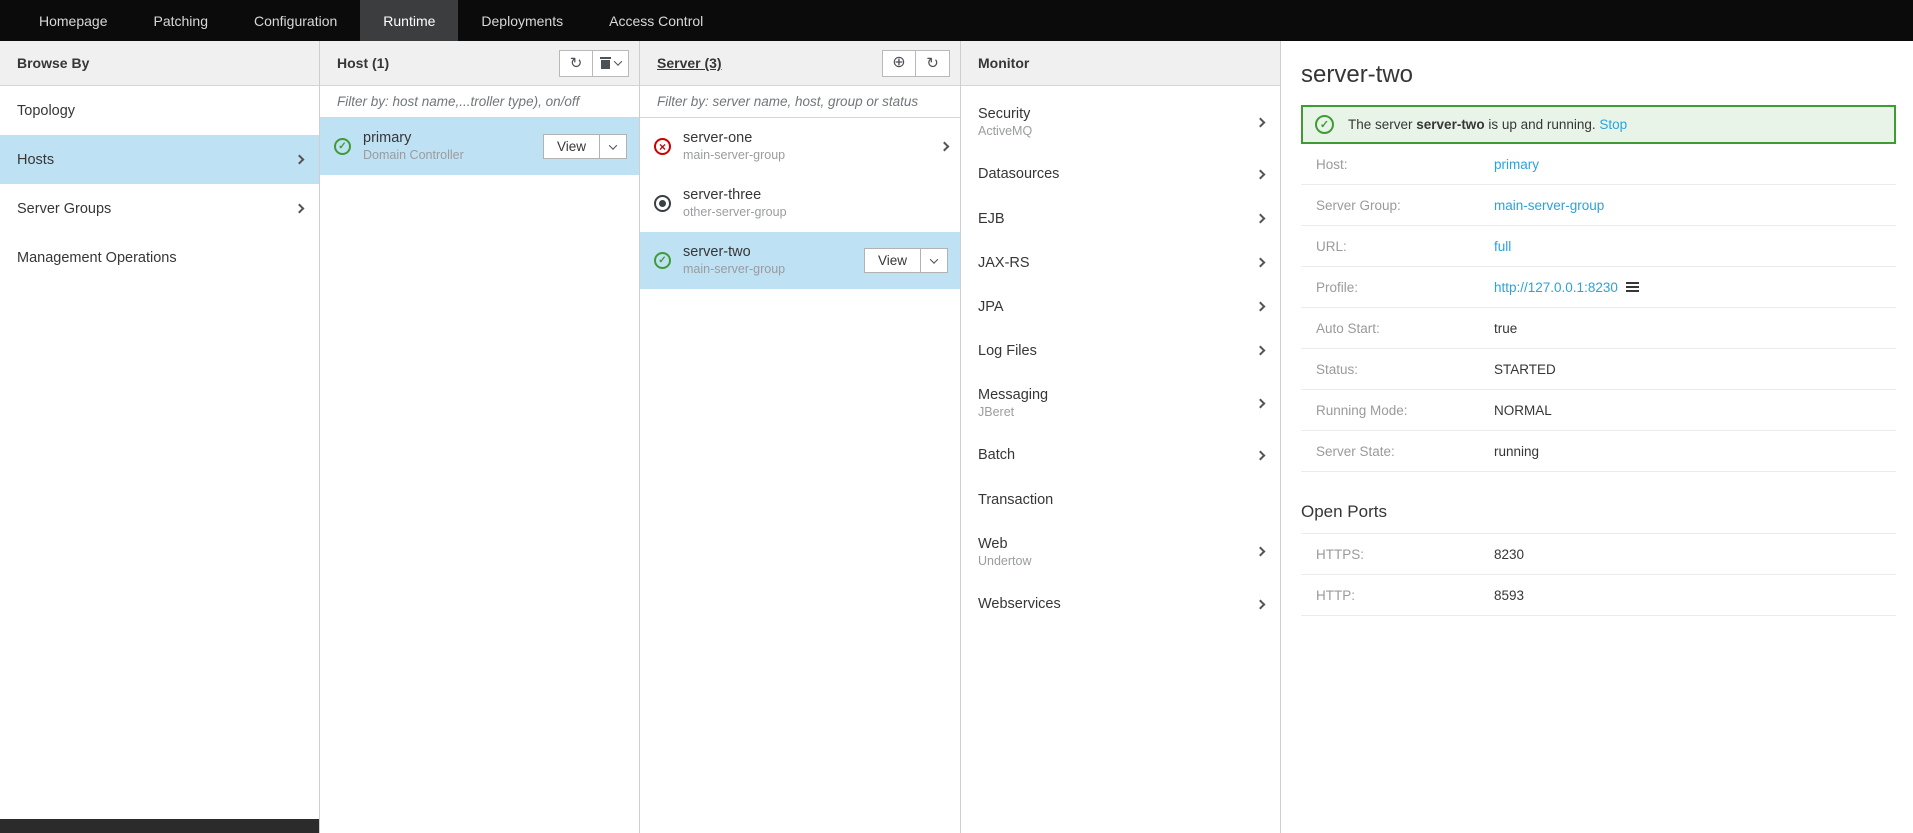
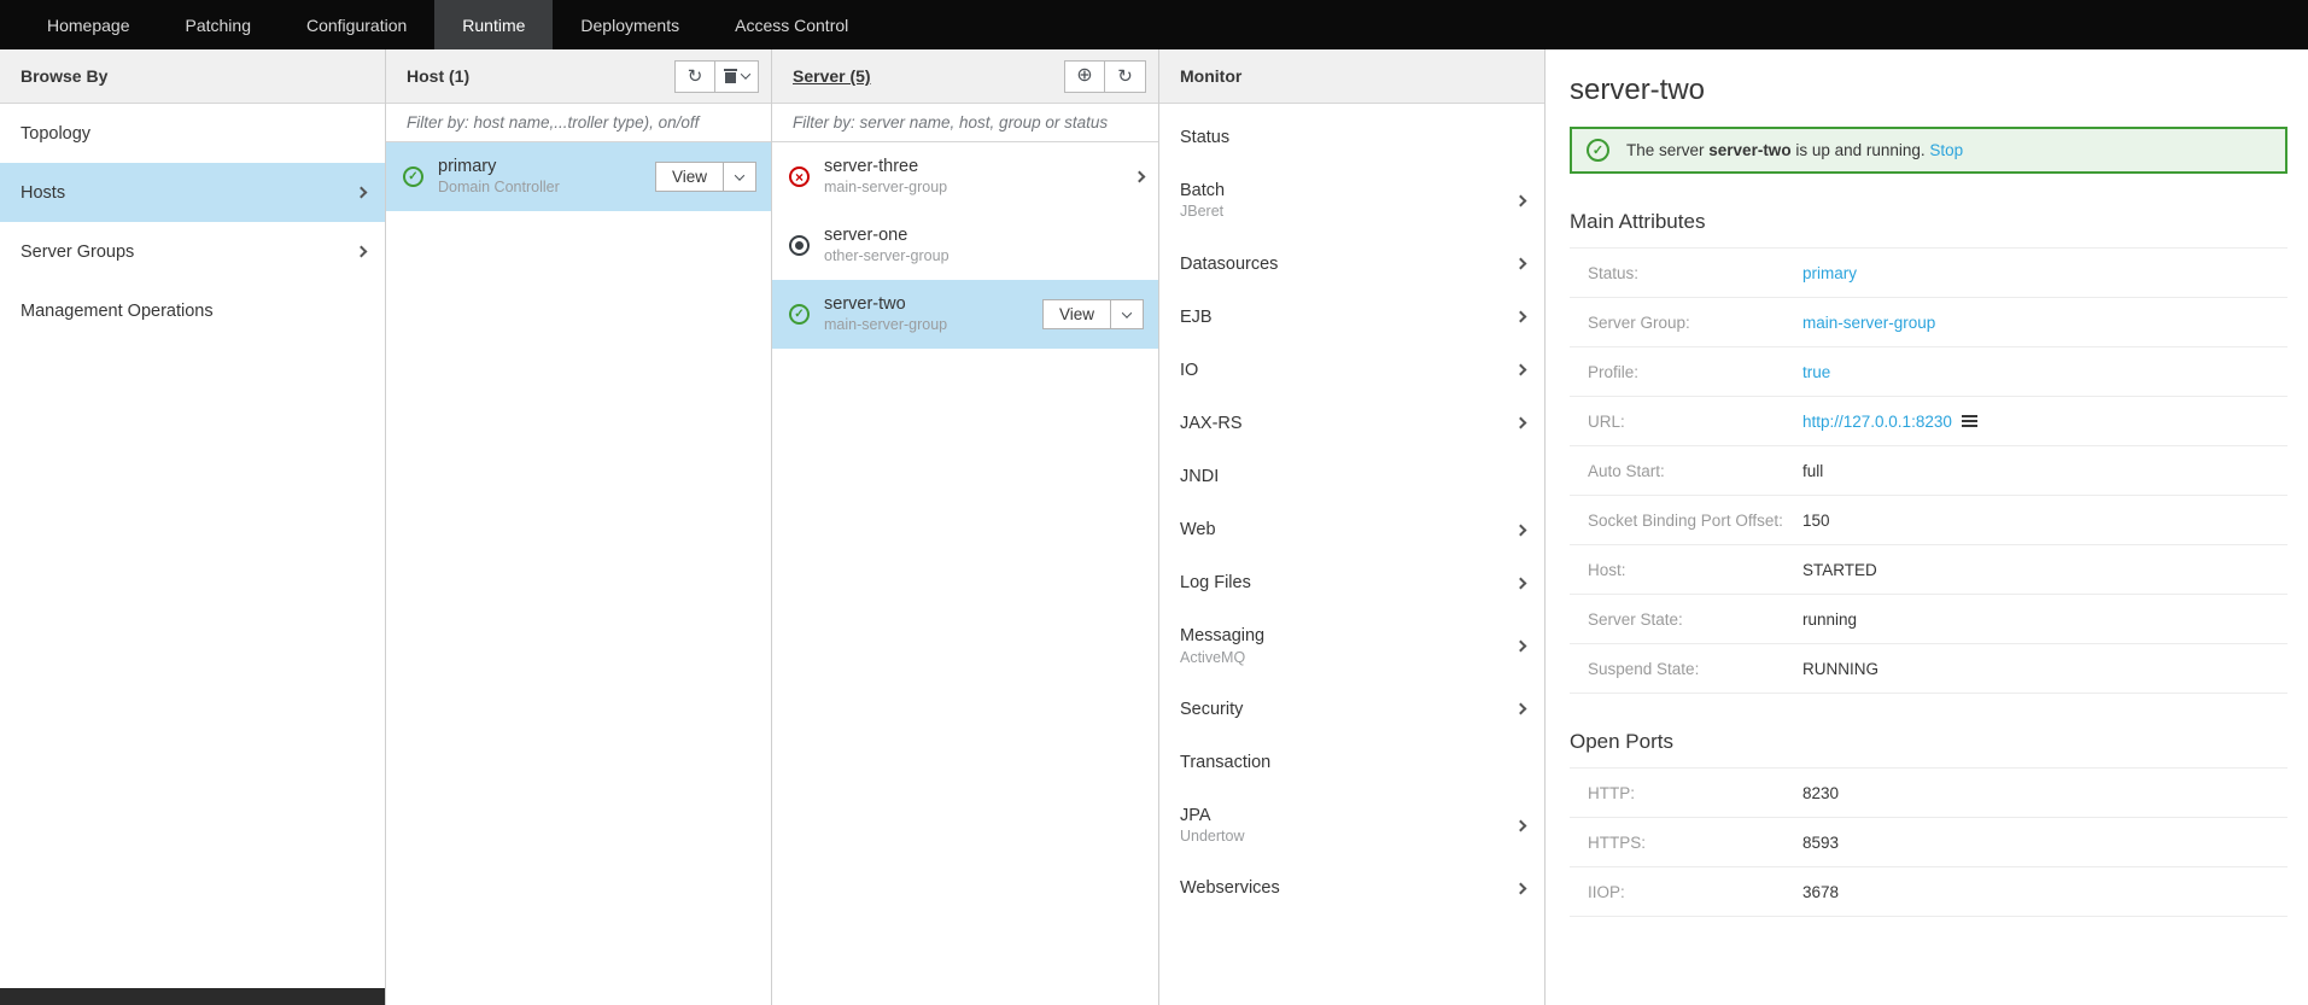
  Homepage
  Patching
  Configuration
  Runtime
  Deployments
  Access Control
  Browse By
  Topology
  Hosts
  Server Groups
  Management Operations
  Host (1)
  ↻
  Filter by: host name,...troller type), on/off
  ✓
  primary
  Domain Controller
  View
- Server (3)
+ Server (5)
  ⊕
  ↻
  Filter by: server name, host, group or status
  ×
- server-one
+ server-three
  main-server-group
- server-three
+ server-one
  other-server-group
  ✓
  server-two
  main-server-group
  View
  Monitor
+ Status
- Security
+ Batch
- ActiveMQ
+ JBeret
  Datasources
  EJB
+ IO
  JAX-RS
+ JNDI
- JPA
+ Web
  Log Files
  Messaging
- JBeret
+ ActiveMQ
- Batch
+ Security
  Transaction
- Web
+ JPA
  Undertow
  Webservices
  server-two
  ✓
  The server server-two is up and running. Stop
+ Main Attributes
- Host:
+ Status:
  primary
  Server Group:
  main-server-group
- URL:
+ Profile:
- full
+ true
- Profile:
+ URL:
  http://127.0.0.1:8230
  Auto Start:
- true
+ full
+ Socket Binding Port Offset:
+ 150
- Status:
+ Host:
  STARTED
- Running Mode:
- NORMAL
  Server State:
  running
+ Suspend State:
+ RUNNING
  Open Ports
- HTTPS:
+ HTTP:
  8230
- HTTP:
+ HTTPS:
  8593
+ IIOP:
+ 3678
